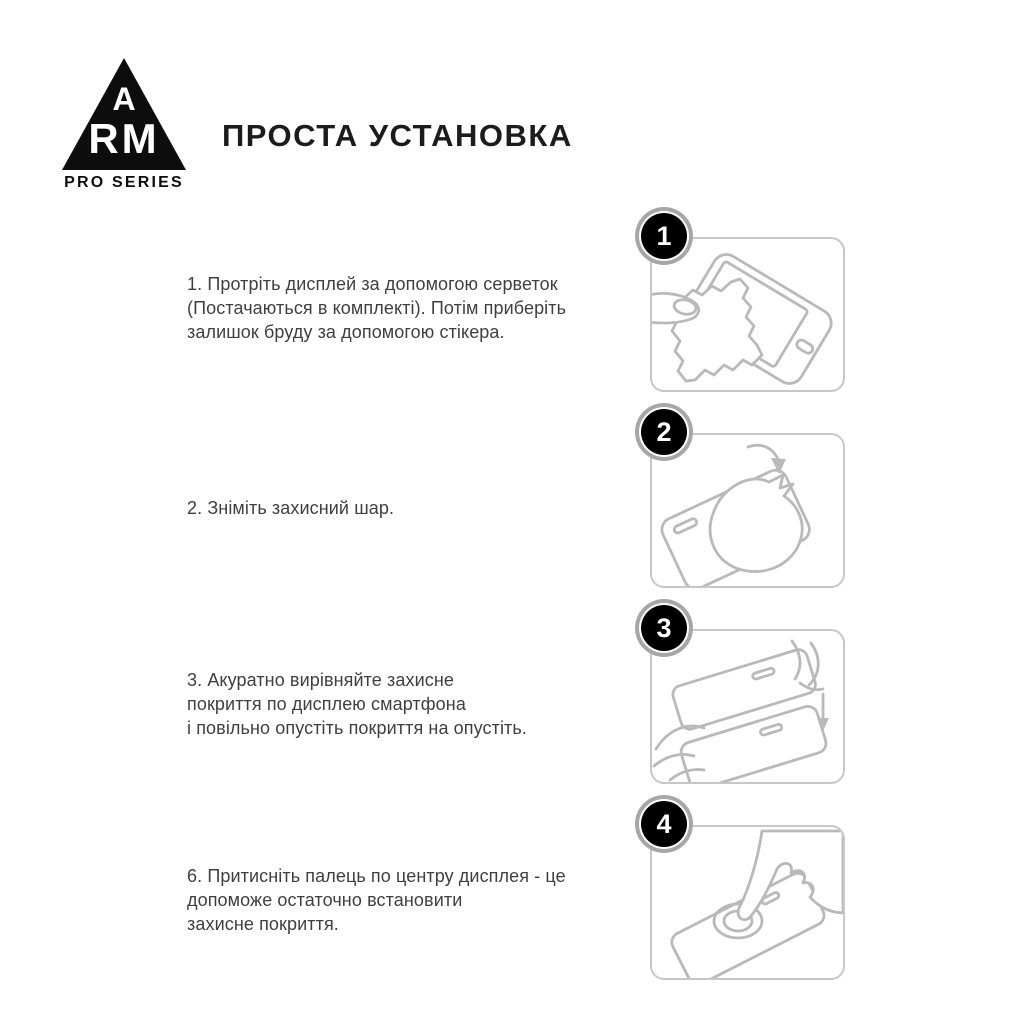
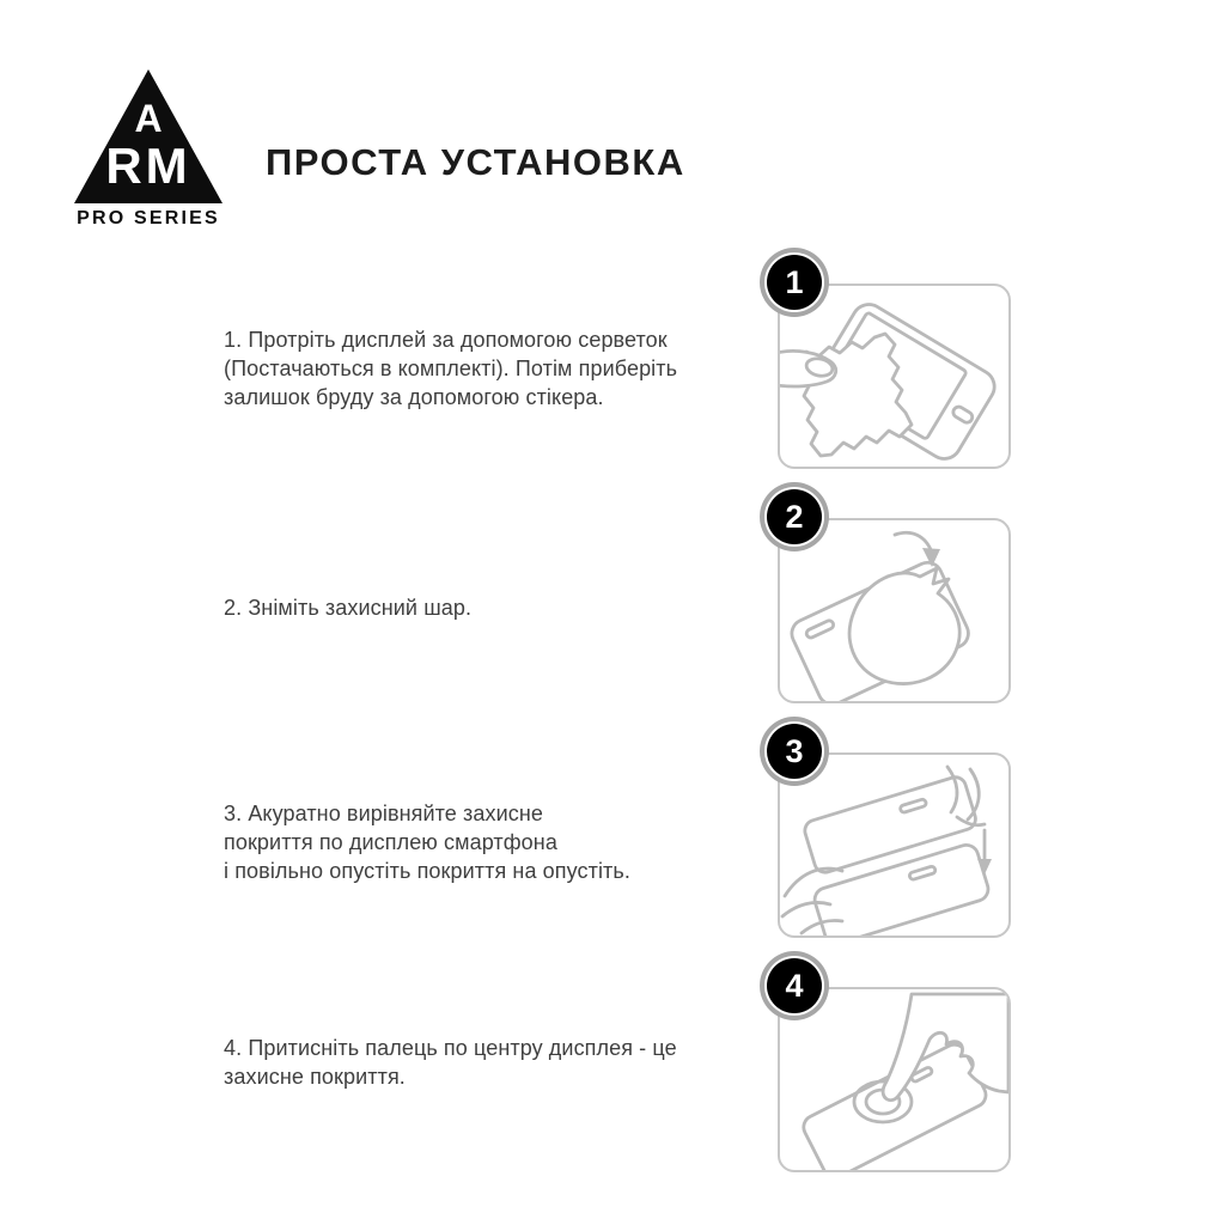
  A
  RM
  PRO SERIES
  ПРОСТА УСТАНОВКА
  1. Протріть дисплей за допомогою серветок
  (Постачаються в комплекті). Потім приберіть
  залишок бруду за допомогою стікера.
  2. Зніміть захисний шар.
  3. Акуратно вирівняйте захисне
  покриття по дисплею смартфона
  і повільно опустіть покриття на опустіть.
- 6. Притисніть палець по центру дисплея - це
+ 4. Притисніть палець по центру дисплея - це
- допоможе остаточно встановити
  захисне покриття.
  1
  2
  3
  4
